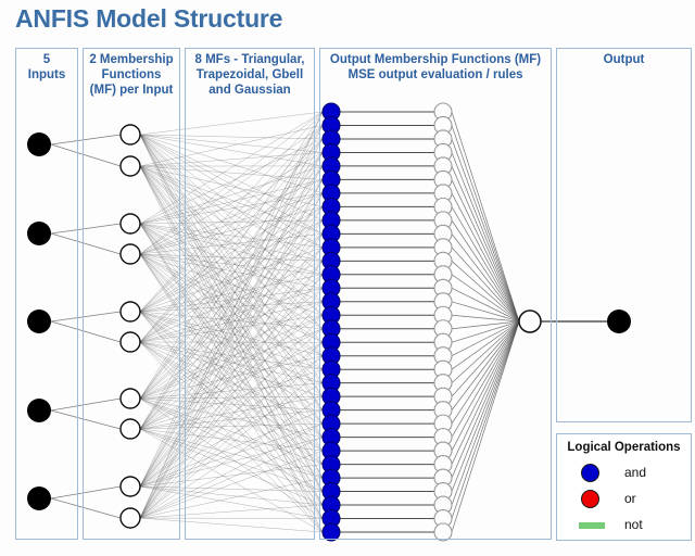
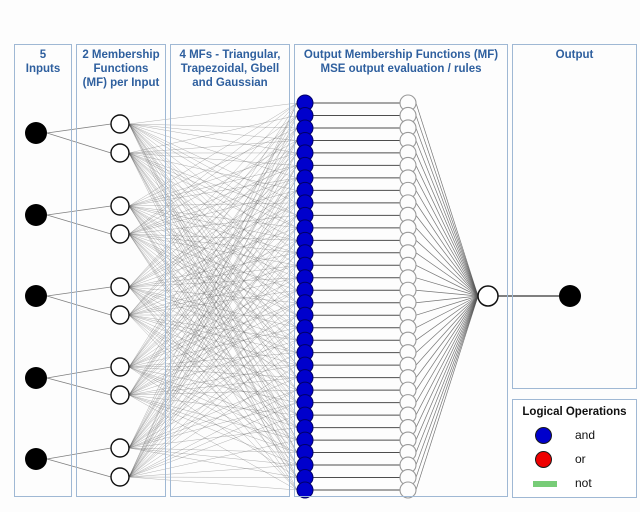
- ANFIS Model Structure
  5
  Inputs
  2 Membership
  Functions
  (MF) per Input
- 8 MFs - Triangular,
+ 4 MFs - Triangular,
  Trapezoidal, Gbell
  and Gaussian
  Output Membership Functions (MF)
  MSE output evaluation / rules
  Output
  Logical Operations
  and
  or
  not
